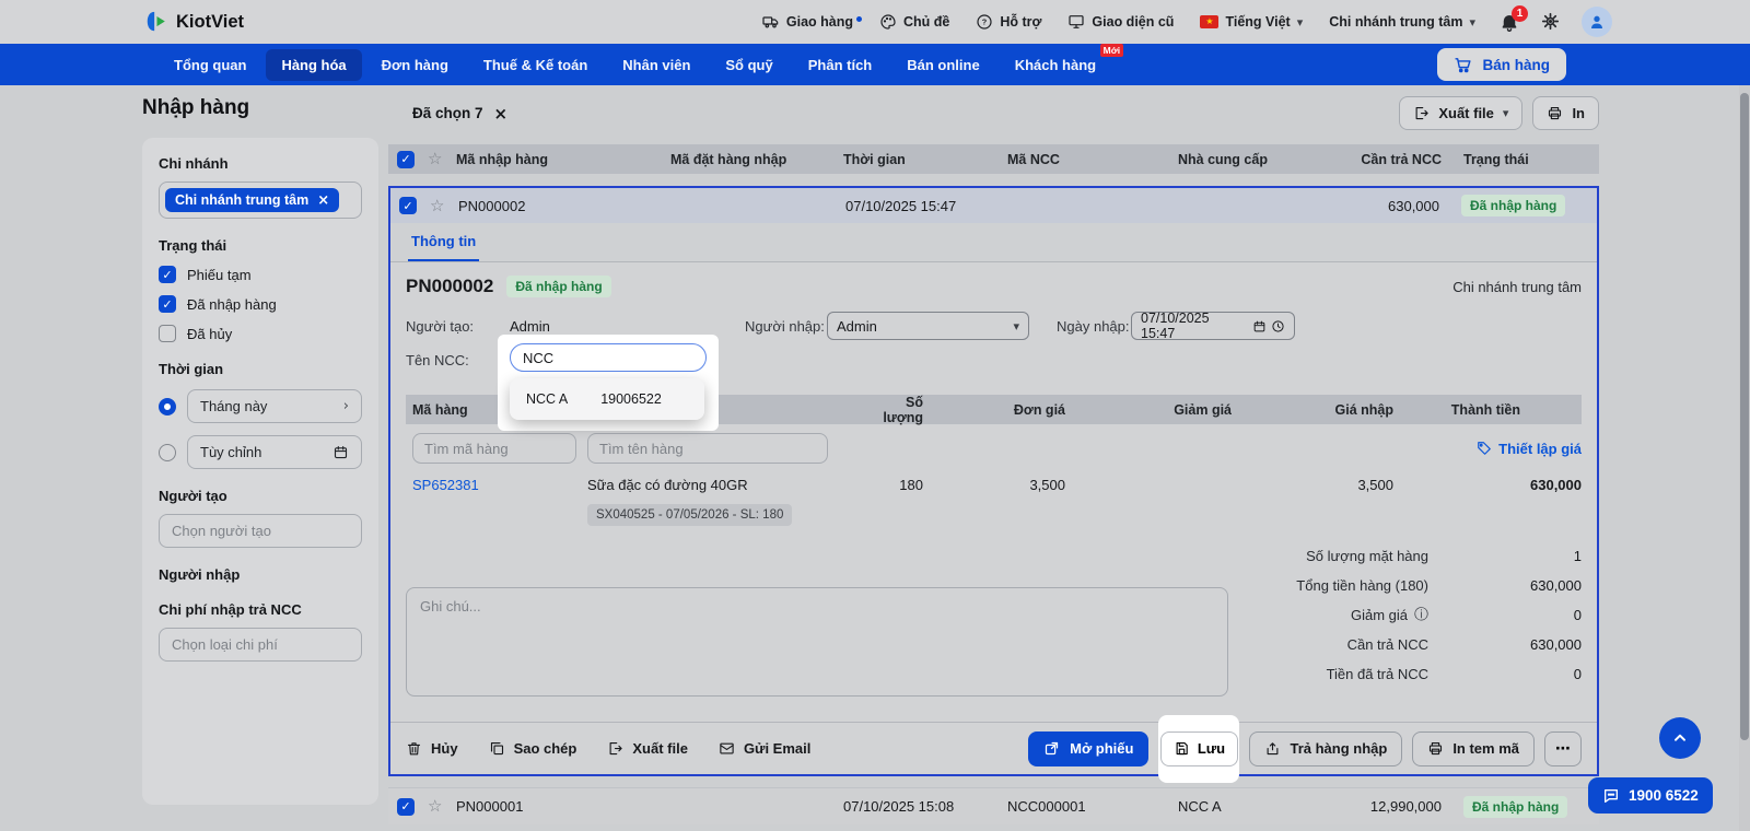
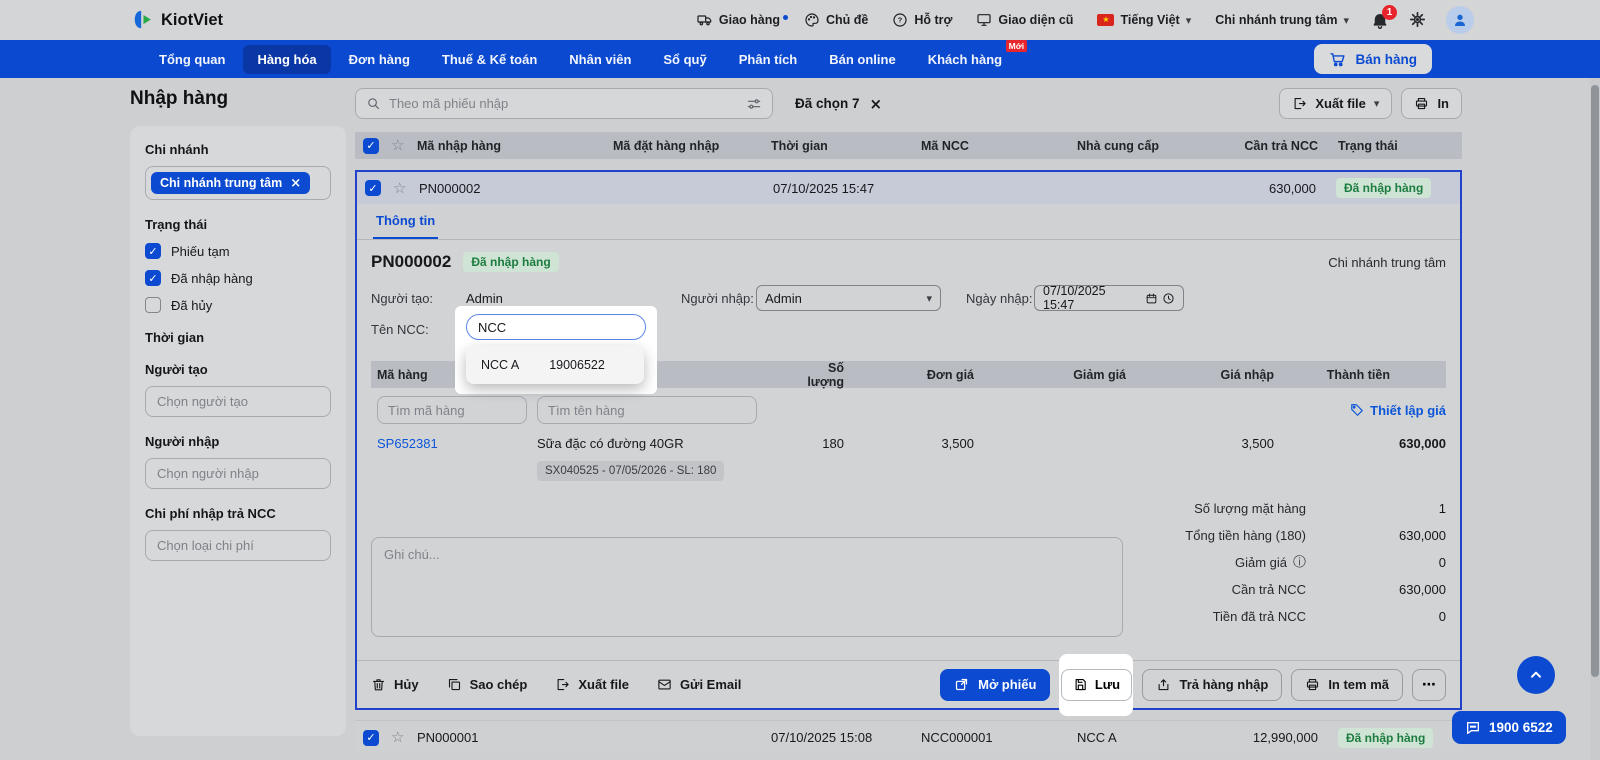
  KiotViet
  Giao hàng
  Chủ đề
  ?
  Hỗ trợ
  Giao diện cũ
  ★
  Tiếng Việt
  ▾
  Chi nhánh trung tâm
  ▾
  1
  Tổng quan
  Hàng hóa
  Đơn hàng
  Thuế & Kế toán
  Nhân viên
  Sổ quỹ
  Phân tích
  Bán online
  Khách hàng
  Mới
  Bán hàng
  Nhập hàng
  Chi nhánh
  Chi nhánh trung tâm
  ×
  Trạng thái
  ✓
  Phiếu tạm
  ✓
  Đã nhập hàng
  Đã hủy
  Thời gian
- Tháng này
- ›
- Tùy chỉnh
  Người tạo
  Chọn người tạo
  Người nhập
+ Chọn người nhập
  Chi phí nhập trả NCC
  Chọn loại chi phí
+ Theo mã phiếu nhập
  Đã chọn 7
  ×
  Xuất file
  ▾
  In
  ✓
  ☆
  Mã nhập hàng
  Mã đặt hàng nhập
  Thời gian
  Mã NCC
  Nhà cung cấp
  Cần trả NCC
  Trạng thái
  ✓
  ☆
  PN000002
  07/10/2025 15:47
  630,000
  Đã nhập hàng
  Thông tin
  PN000002
  Đã nhập hàng
  Chi nhánh trung tâm
  Người tạo:
  Admin
  Người nhập:
  Admin
  ▾
  Ngày nhập:
  07/10/2025 15:47
  Tên NCC:
  Mã hàng
  Số lượng
  Đơn giá
  Giảm giá
  Giá nhập
  Thành tiền
  Tìm mã hàng
  Tìm tên hàng
  Thiết lập giá
  SP652381
  Sữa đặc có đường 40GR
  180
  3,500
  3,500
  630,000
  SX040525 - 07/05/2026 - SL: 180
  Ghi chú...
  Số lượng mặt hàng
  1
  Tổng tiền hàng (180)
  630,000
  Giảm giá
  ⓘ
  0
  Cần trả NCC
  630,000
  Tiền đã trả NCC
  0
  Hủy
  Sao chép
  Xuất file
  Gửi Email
  Mở phiếu
  Lưu
  Trả hàng nhập
  In tem mã
  ⋯
  ✓
  ☆
  PN000001
  07/10/2025 15:08
  NCC000001
  NCC A
  12,990,000
  Đã nhập hàng
  NCC
  NCC A
  19006522
  1900 6522
